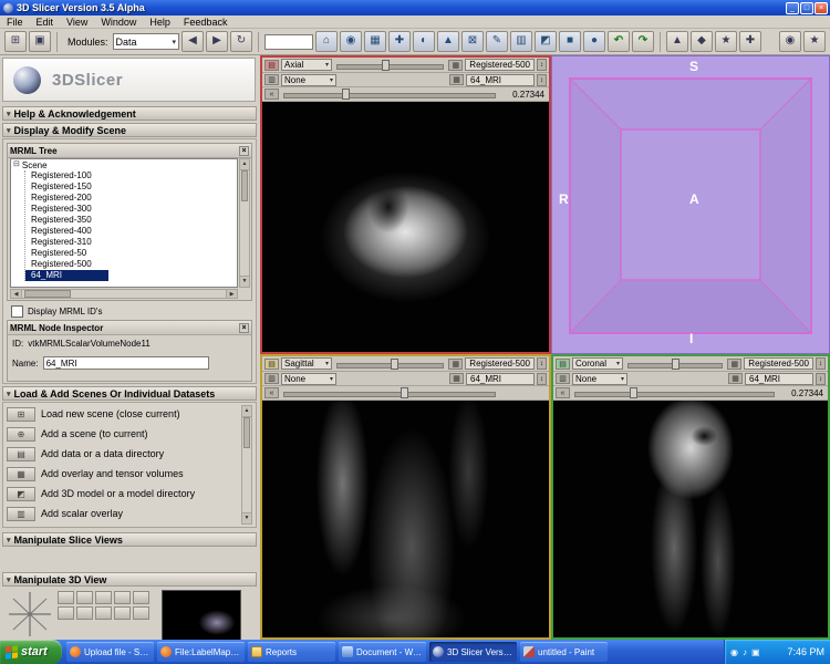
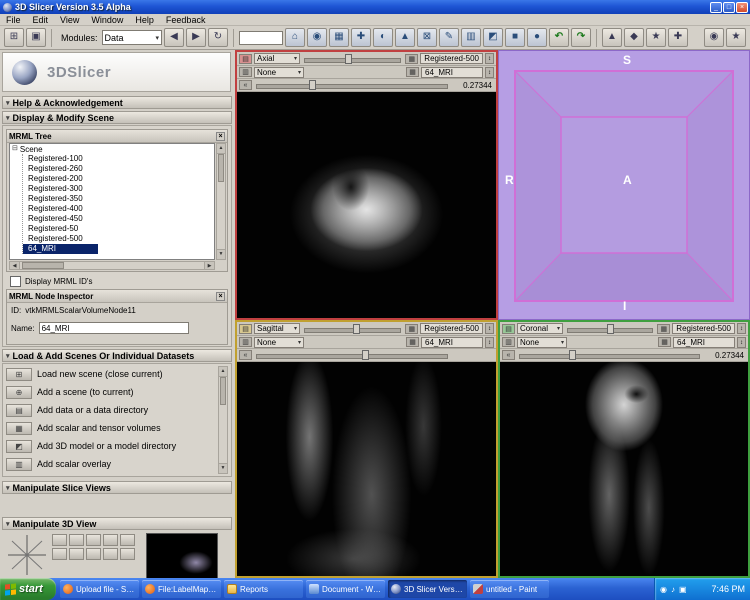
  3D Slicer Version 3.5 Alpha
  File
  Edit
  View
  Window
  Help
  Feedback
  ⊞
  ▣
  Modules:
  Data
  ◀
  ▶
  ↻
  ⌂
  ◉
  ▦
  ✚
  ◐
  ▲
  ⊠
  ✎
  ▥
  ◩
  ■
  ●
  ↶
  ↷
  ▲
  ◆
  ★
  ✚
  ◉
  ★
  3DSlicer
  Help & Acknowledgement
  Display & Modify Scene
  MRML Tree
  Scene
  Registered-100
- Registered-150
+ Registered-260
  Registered-200
  Registered-300
  Registered-350
  Registered-400
- Registered-310
+ Registered-450
  Registered-50
  Registered-500
  64_MRI
  Display MRML ID's
  MRML Node Inspector
  ID:
  vtkMRMLScalarVolumeNode11
  Name:
  64_MRI
  Load & Add Scenes Or Individual Datasets
  ⊞
  Load new scene (close current)
  ⊕
  Add a scene (to current)
  ▤
  Add data or a data directory
  ▦
- Add overlay and tensor volumes
+ Add scalar and tensor volumes
  ◩
  Add 3D model or a model directory
  ▥
  Add scalar overlay
  Manipulate Slice Views
  Manipulate 3D View
  Axial
  Registered-500
  None
  64_MRI
  0.27344
  S
  R
  A
  I
  Sagittal
  Registered-500
  None
  64_MRI
  Coronal
  Registered-500
  None
  64_MRI
  0.27344
  start
  File:LabelMap Fe
  Reports
  Document - Wor
  3D Slicer Version
  untitled - Paint
  ◉
  ♪
  ▣
  7:46 PM
